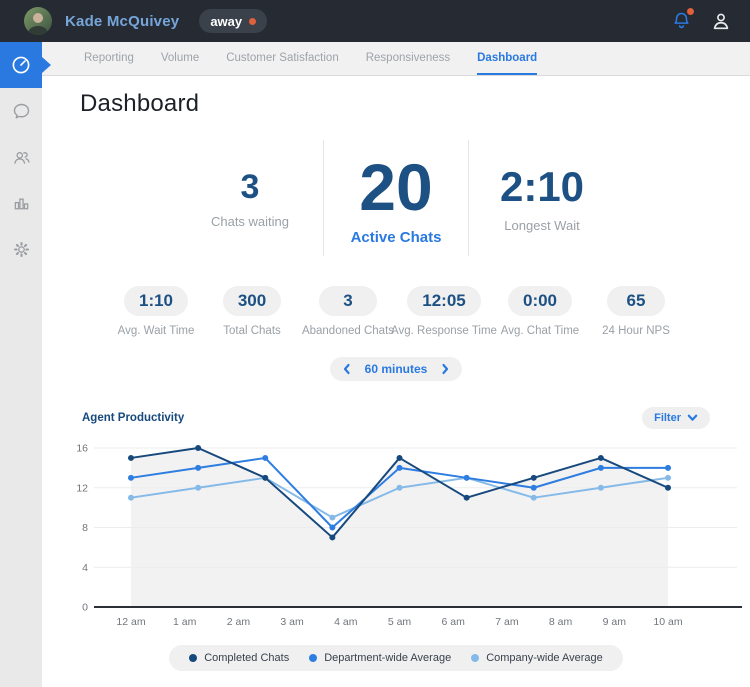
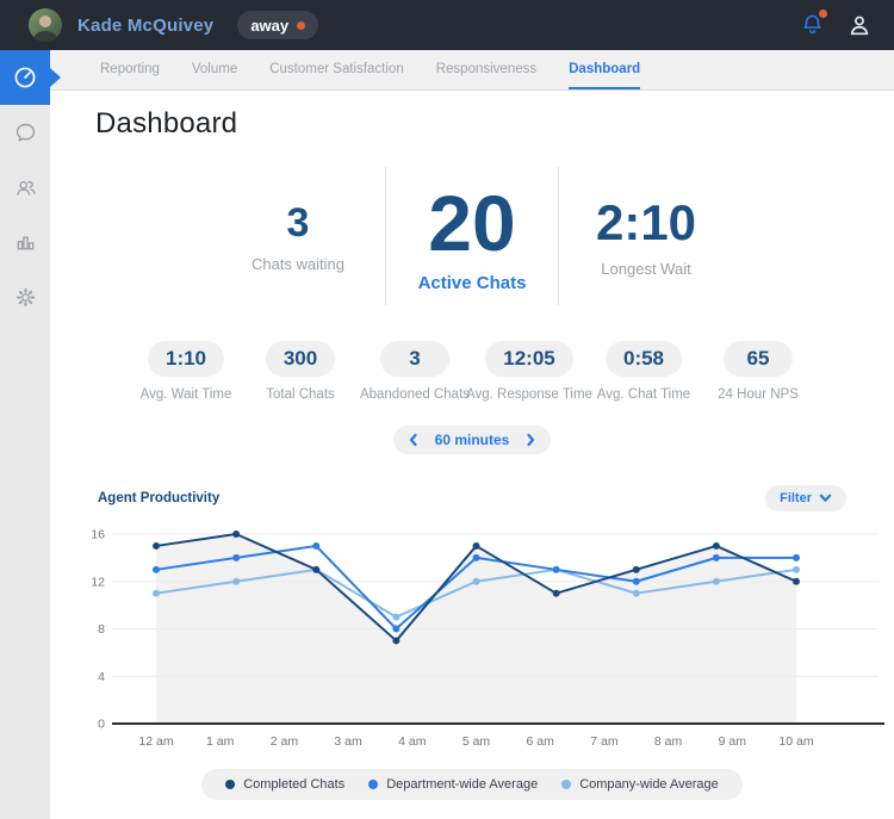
  Kade McQuivey
  away
  Reporting
  Volume
  Customer Satisfaction
  Responsiveness
  Dashboard
  Dashboard
  3
  Chats waiting
  20
  Active Chats
  2:10
  Longest Wait
  1:10
  Avg. Wait Time
  300
  Total Chats
  3
  Abandoned Chats
  12:05
  Avg. Response Time
- 0:00
+ 0:58
  Avg. Chat Time
  65
  24 Hour NPS
  60 minutes
  Agent Productivity
  Filter
  0
  4
  8
  12
  16
  12 am
  1 am
  2 am
  3 am
  4 am
  5 am
  6 am
  7 am
  8 am
  9 am
  10 am
  Completed Chats
  Department-wide Average
  Company-wide Average
